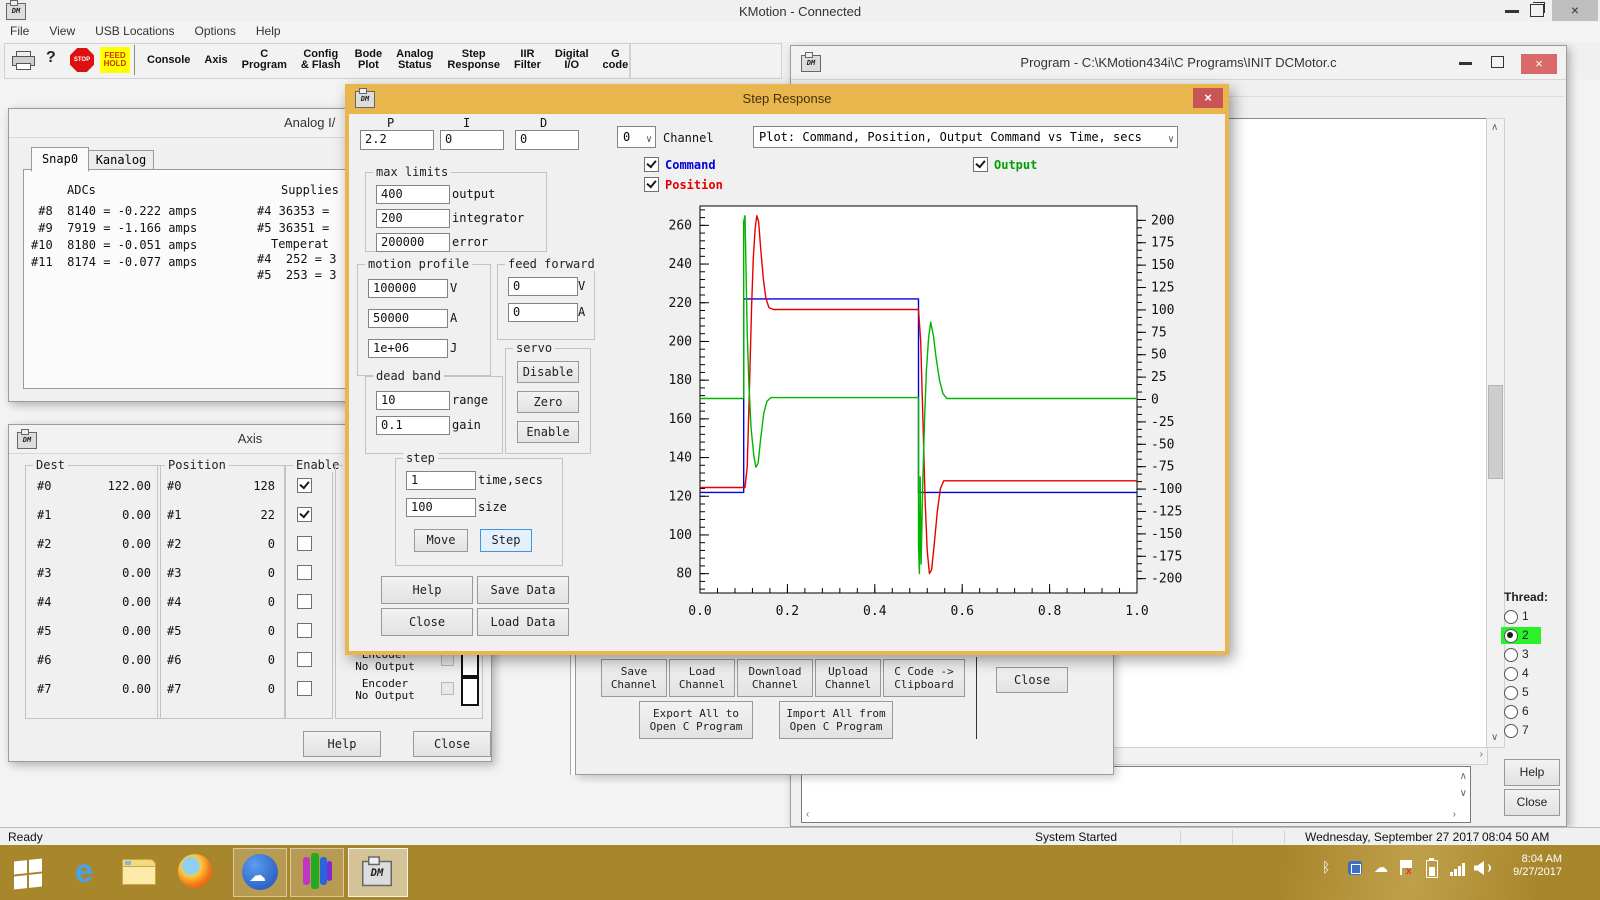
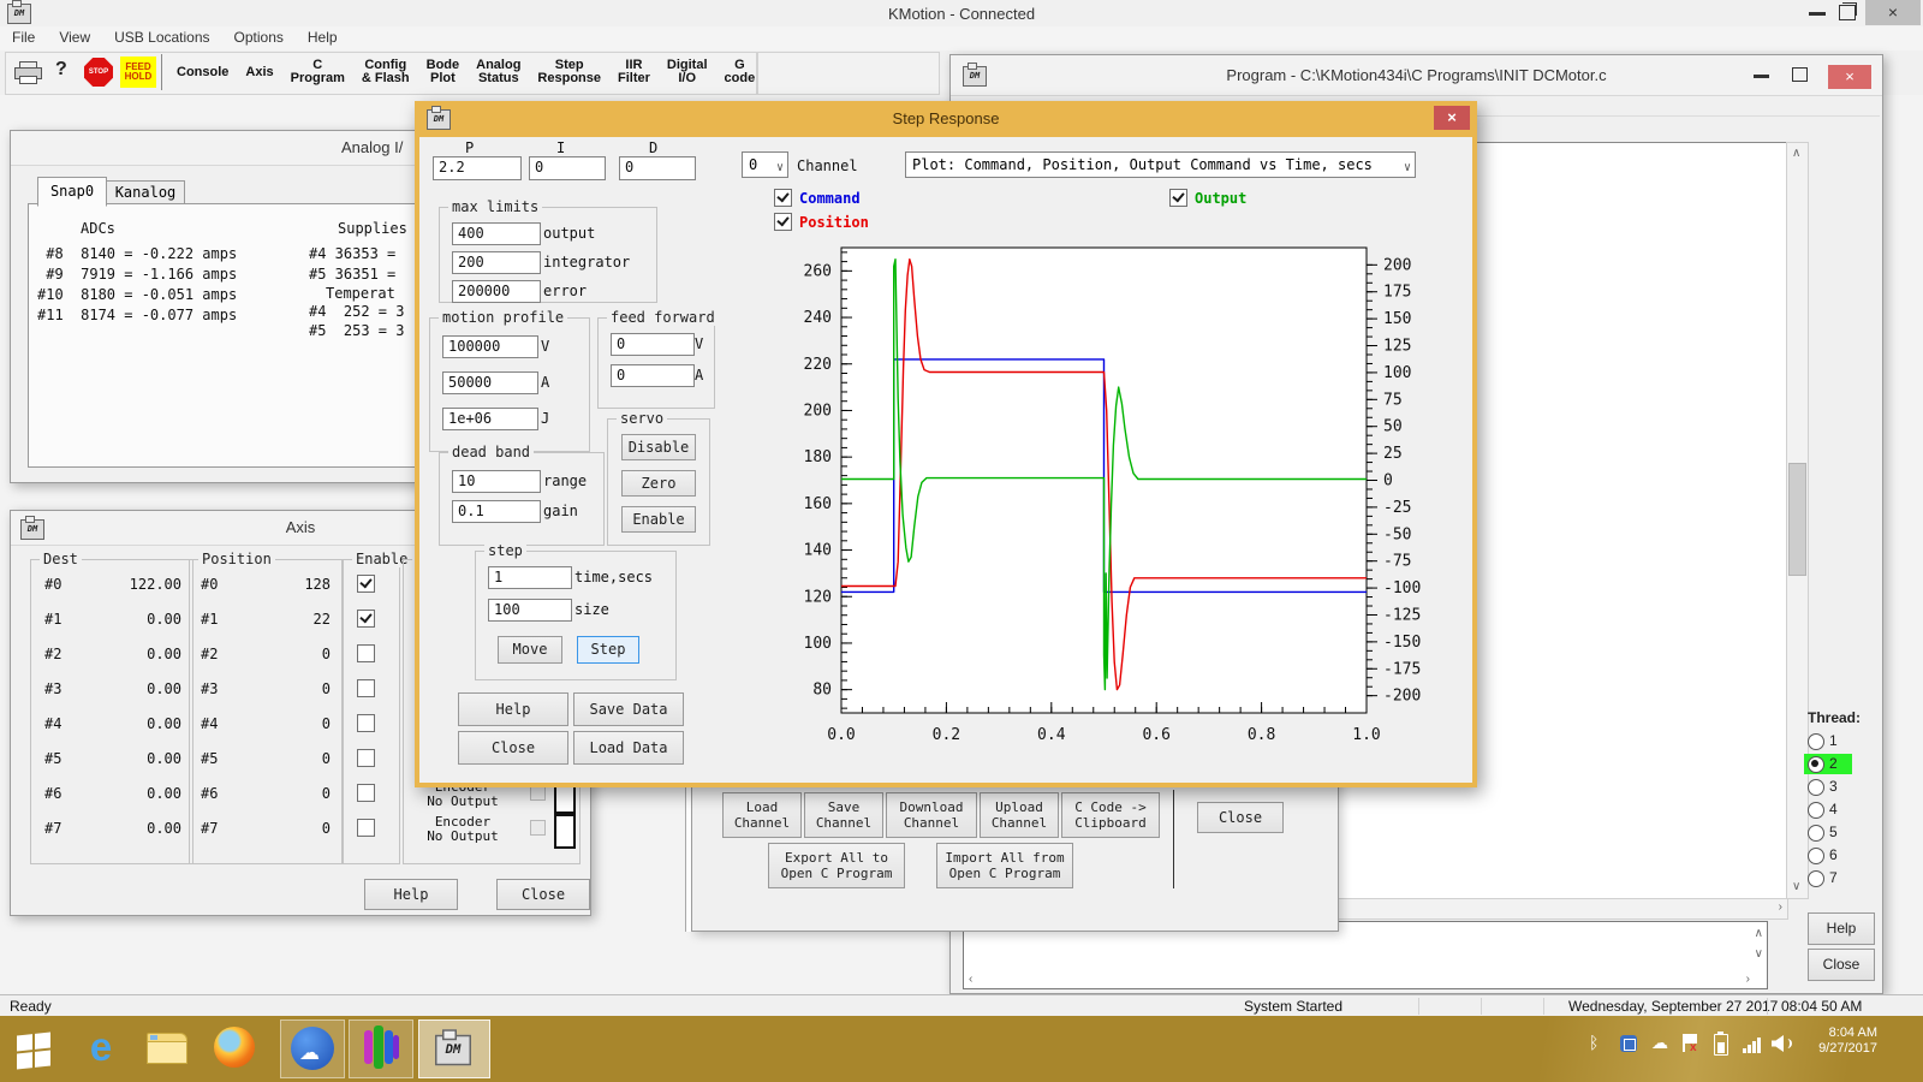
  DM
  KMotion - Connected
  ×
  File View USB Locations Options Help
  ?
  FEED
  HOLD
  Console
  Axis
  C
  Program
  Config
  & Flash
  Bode
  Plot
  Analog
  Status
  Step
  Response
  IIR
  Filter
  Digital
  I/O
  G
  code
  Analog I/
  Snap0
  Kanalog
  ADCs
  #8 8140 = -0.222 amps
  #9 7919 = -1.166 amps
  #10 8180 = -0.051 amps
  #11 8174 = -0.077 amps
  Supplies
  #4 36353 =
  #5 36351 =
  Temperat
  #4 252 = 3
  #5 253 = 3
  DM
  Axis
  Dest
  Position
  Enable
  #0
  122.00
  #0
  128
  #1
  0.00
  #1
  22
  #2
  0.00
  #2
  0
  #3
  0.00
  #3
  0
  #4
  0.00
  #4
  0
  #5
  0.00
  #5
  0
  #6
  0.00
  #6
  0
  No Output
  #7
  0.00
  #7
  0
  Encoder
  No Output
  Help
  Close
  DM
  Program - C:\KMotion434i\C Programs\INIT DCMotor.c
  ×
  ∧
  ∨
  ›
  ∧
  ∨
  ‹
  ›
  Help
  Close
  Thread:
  1
  2
  3
  4
  5
  6
  7
- Save
+ Load
  Channel
- Load
+ Save
  Channel
  Download
  Channel
  Upload
  Channel
  C Code ->
  Clipboard
  Close
  Export All to
  Open C Program
  Import All from
  Open C Program
  DM
  Step Response
  ×
  P
  I
  D
  2.2
  0
  0
  0
  ∨
  Channel
  Plot: Command, Position, Output Command vs Time, secs
  ∨
  Command
  Position
  Output
  max limits
  400
  output
  200
  integrator
  200000
  error
  motion profile
  100000
  V
  50000
  A
  1e+06
  J
  feed forward
  0
  V
  0
  A
  servo
  Disable
  Zero
  Enable
  dead band
  10
  range
  0.1
  gain
  step
  Move
  Step
  1
  time,secs
  100
  size
  Help
  Save Data
  Close
  Load Data
  0.0
  0.2
  0.4
  0.6
  0.8
  1.0
  260
  240
  220
  200
  180
  160
  140
  120
  100
  80
  200
  175
  150
  125
  100
  75
  50
  25
  0
  -25
  -50
  -75
  -100
  -125
  -150
  -175
  -200
  Ready
  System Started
  Wednesday, September 27 207
  08:04 50 AM
  e
  ☁
  DM
  ᛒ
  ☁
  x
  8:04 AM
  9/27/2017
